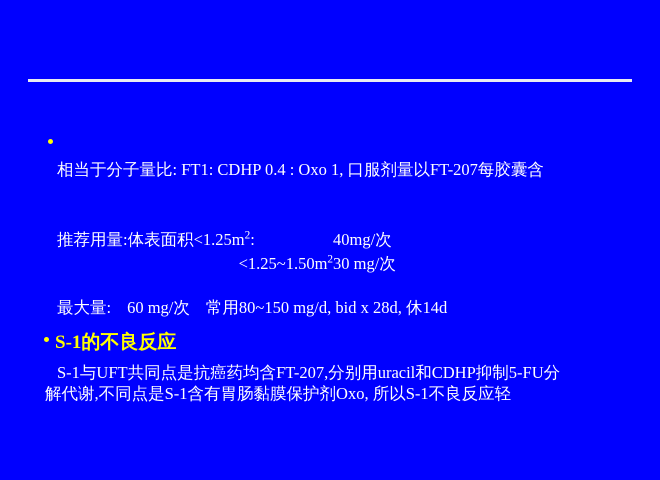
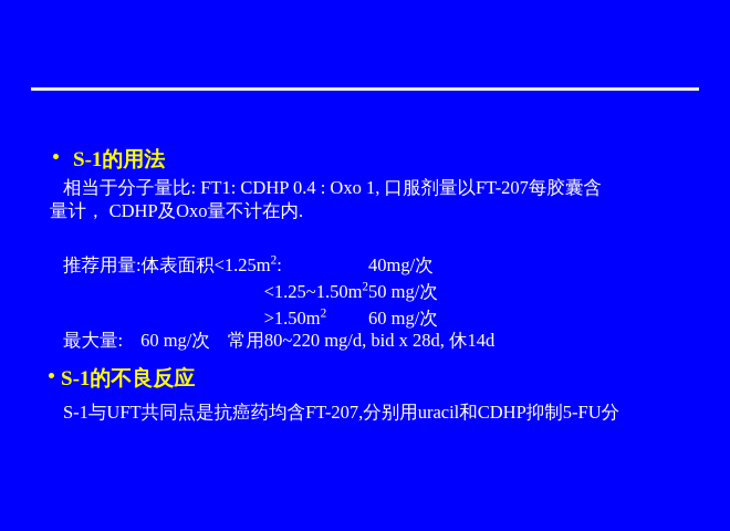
+ S-1的用法
  相当于分子量比: FT1: CDHP 0.4 : Oxo 1, 口服剂量以FT-207每胶囊含
+ 量计， CDHP及Oxo量不计在内.
  推荐用量:	体表面积<1.25m2:	40mg/次
- 	<1.25~1.50m2	30 mg/次
+ 	<1.25~1.50m2	50 mg/次
+ 	>1.50m2	60 mg/次
- 最大量: 60 mg/次 常用80~150 mg/d, bid x 28d, 休14d
+ 最大量: 60 mg/次 常用80~220 mg/d, bid x 28d, 休14d
  S-1的不良反应
  S-1与UFT共同点是抗癌药均含FT-207,分别用uracil和CDHP抑制5-FU分
- 解代谢,不同点是S-1含有胃肠黏膜保护剂Oxo, 所以S-1不良反应轻
